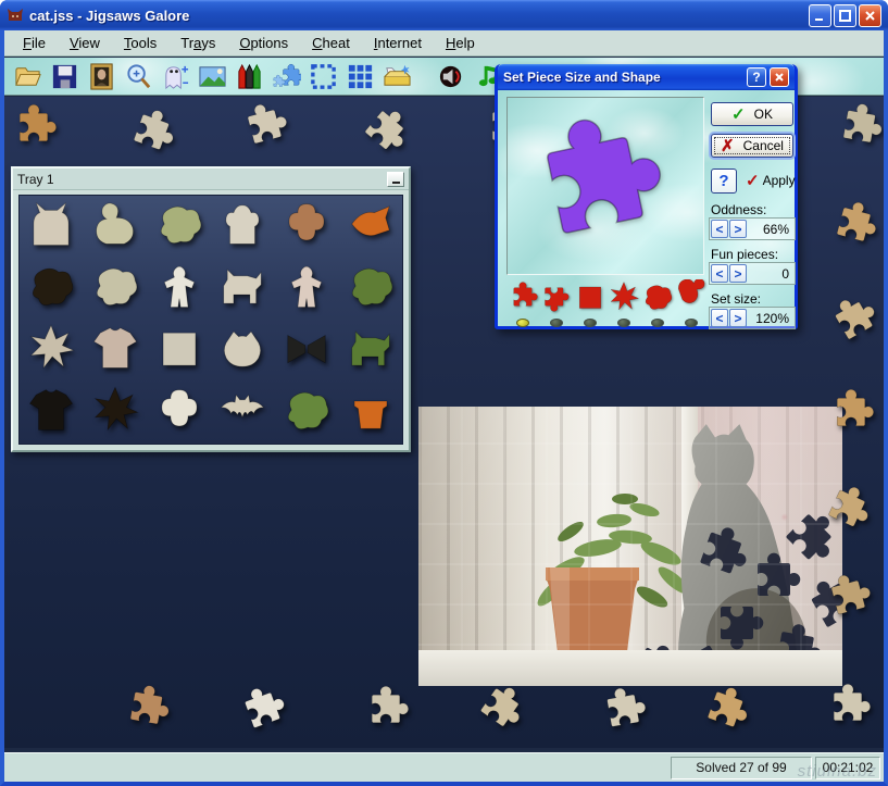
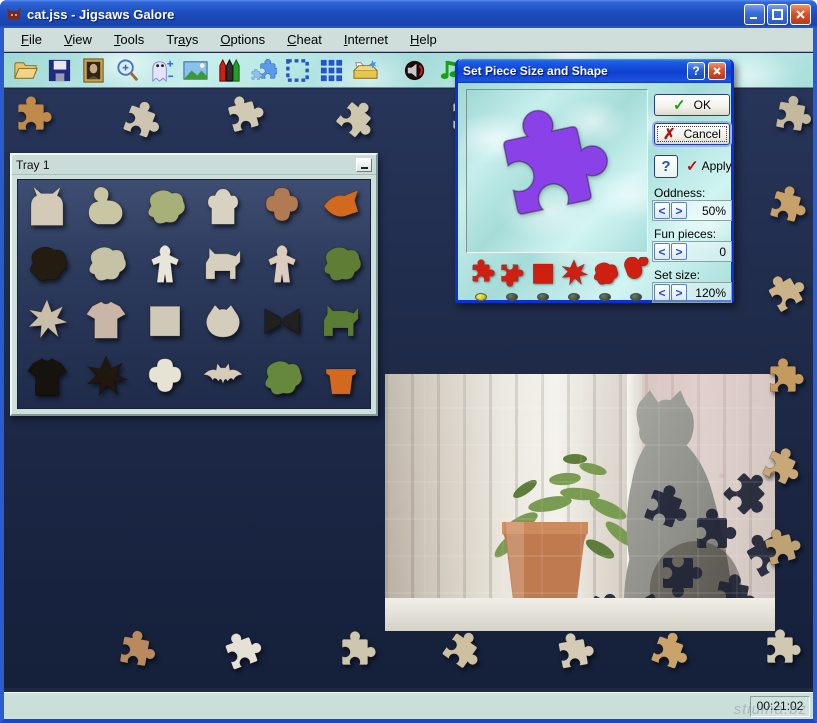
  cat.jss - Jigsaws Galore
  File
  View
  Tools
  Trays
  Options
  Cheat
  Internet
  Help
  Tray 1
  Set Piece Size and Shape
  ?
  ✓
  OK
  ✗
  Cancel
  ?
  ✓
  Apply
  Oddness:
  <
  >
- 66%
+ 50%
  Fun pieces:
  <
  >
  0
  Set size:
  <
  >
  120%
- Solved 27 of 99
  00:21:02
  stiulna.bz
